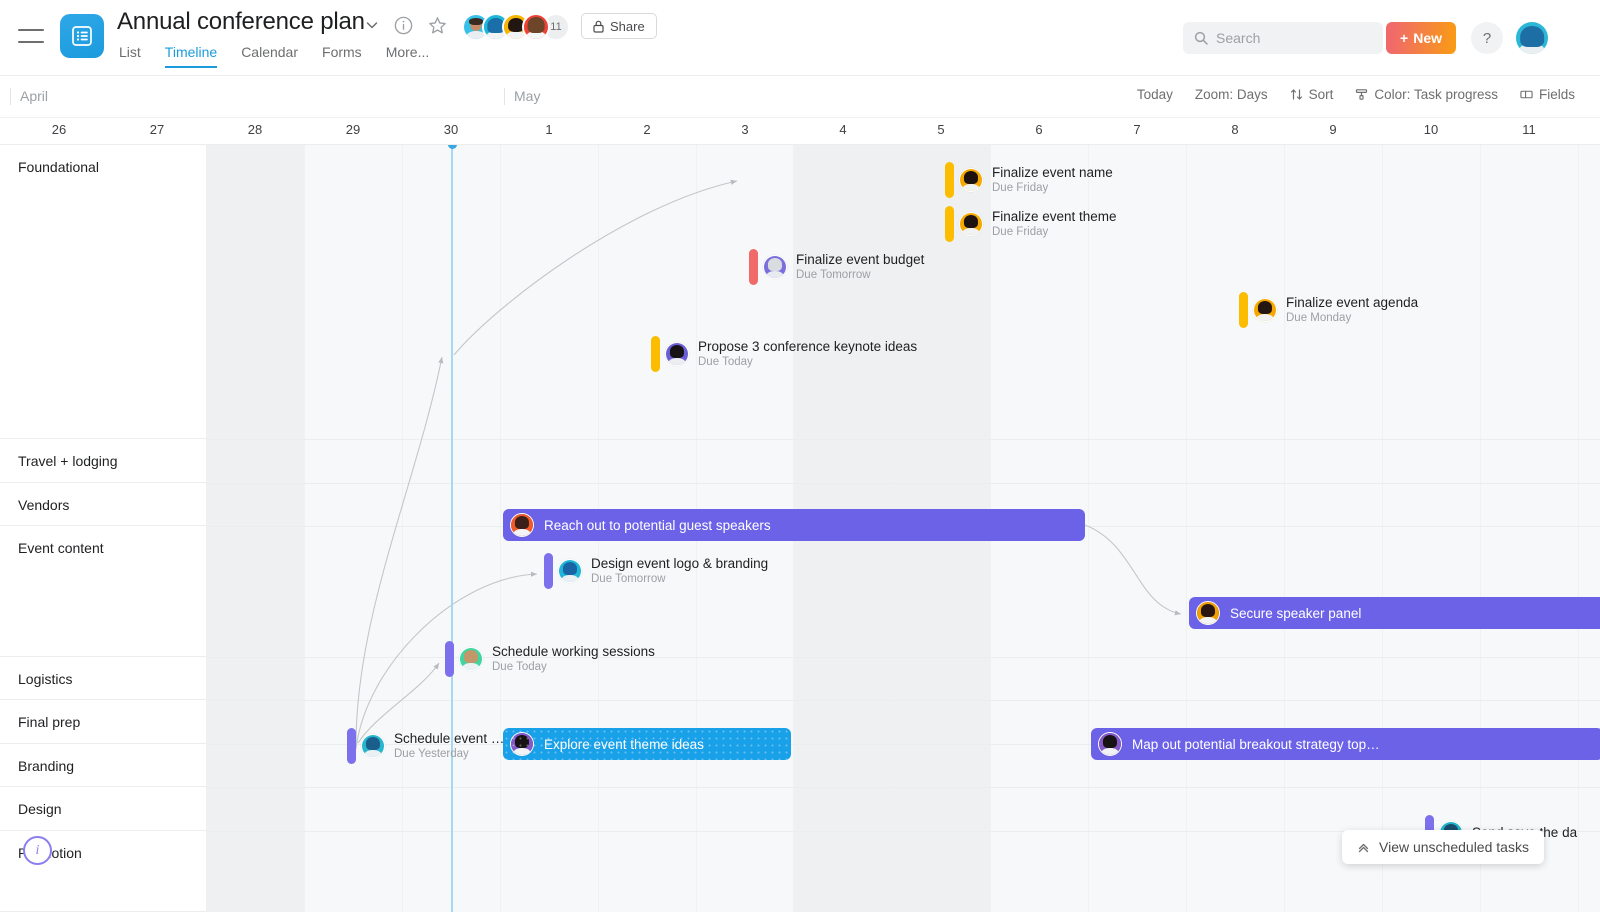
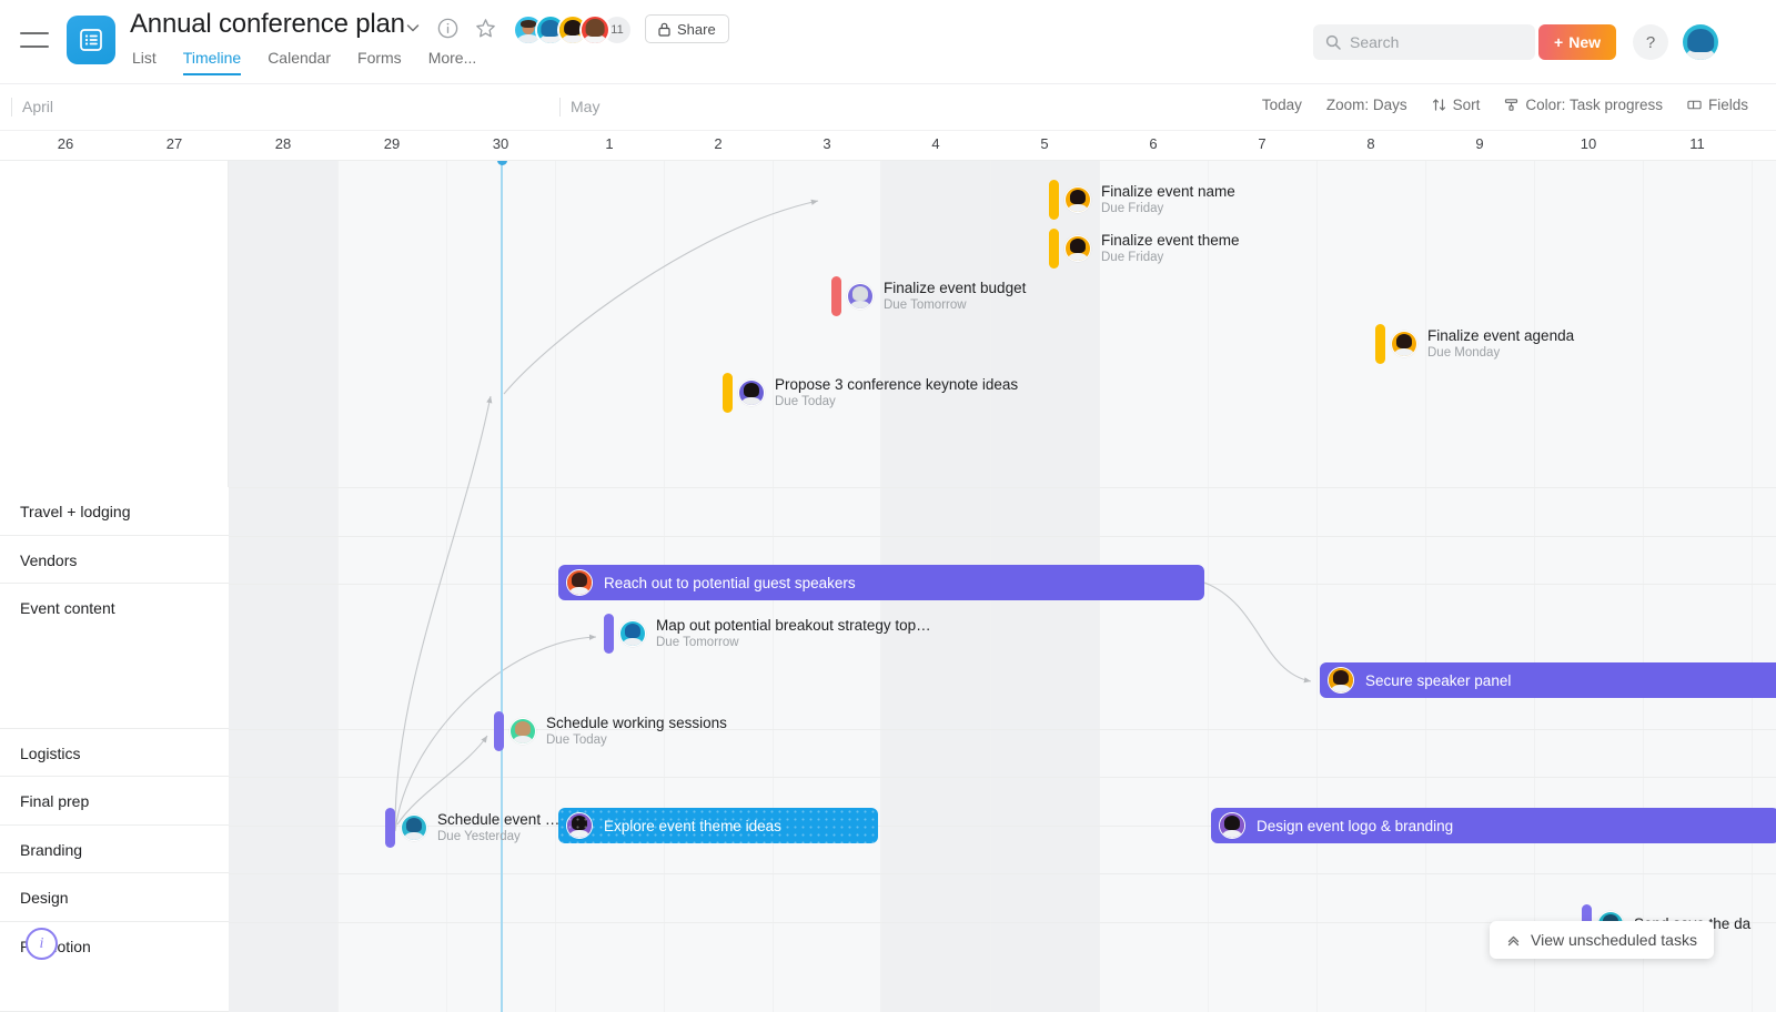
  Annual conference plan
  11
  Share
  List
  Timeline
  Calendar
  Forms
  More...
  Search
  +
  New
  ?
  April
  May
  Today
  Zoom: Days
  Sort
  Color: Task progress
  Fields
  26
  27
  28
  29
  30
  1
  2
  3
  4
  5
  6
  7
  8
  9
  10
  11
  Finalize event name
  Due Friday
  Finalize event theme
  Due Friday
  Finalize event budget
  Due Tomorrow
  Finalize event agenda
  Due Monday
  Propose 3 conference keynote ideas
  Due Today
  Reach out to potential guest speakers
- Design event logo & branding
+ Map out potential breakout strategy top…
  Due Tomorrow
  Secure speaker panel
  Schedule working sessions
  Due Today
  Schedule event …
  Due Yesterday
  Explore event theme ideas
- Map out potential breakout strategy top…
+ Design event logo & branding
- Foundational
  Travel + lodging
  Vendors
  Event content
  Logistics
  Final prep
  Branding
  Design
  View unscheduled tasks
  i
